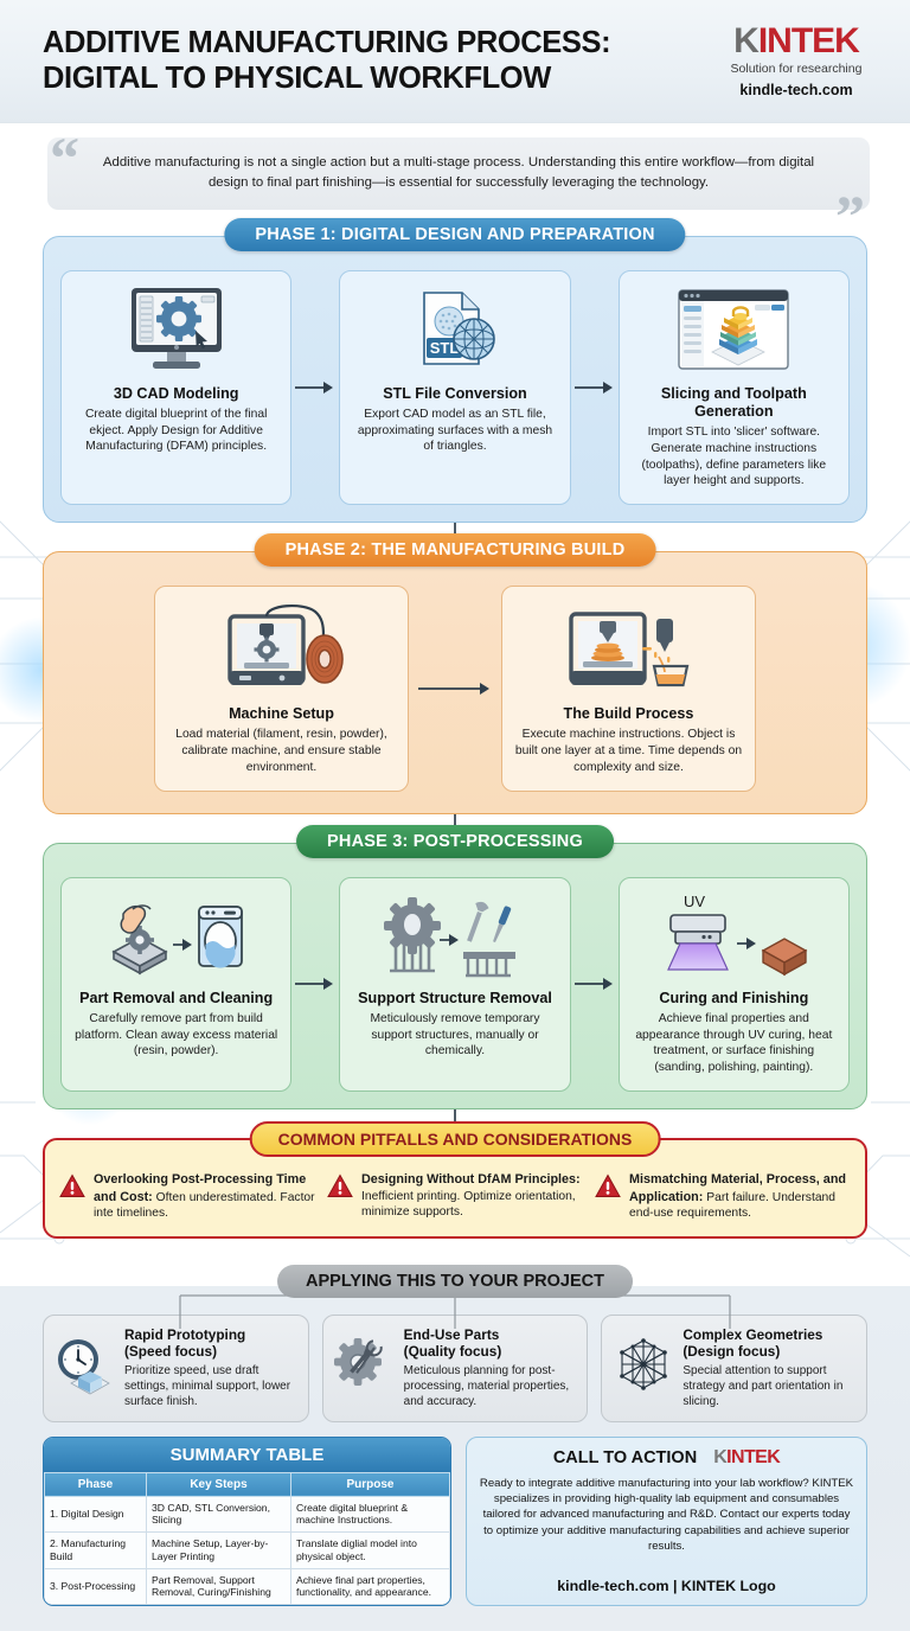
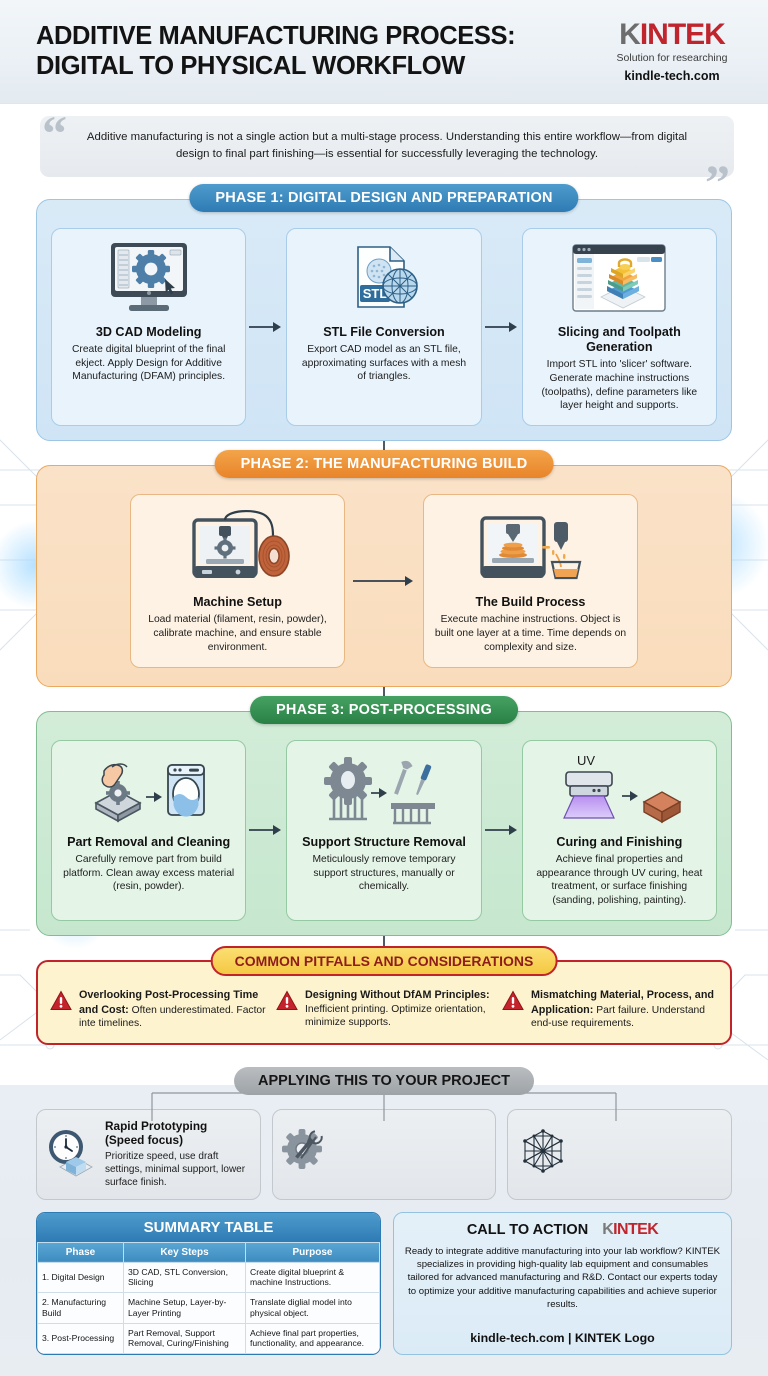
  ADDITIVE MANUFACTURING PROCESS:
  DIGITAL TO PHYSICAL WORKFLOW
  KINTEK
  Solution for researching
  kindle-tech.com
  “
  Additive manufacturing is not a single action but a multi-stage process. Understanding this entire workflow—from digital design to final part finishing—is essential for successfully leveraging the technology.
  ”
  PHASE 1: DIGITAL DESIGN AND PREPARATION
  3D CAD Modeling
  Create digital blueprint of the final ekject. Apply Design for Additive Manufacturing (DFAM) principles.
  STL
  STL File Conversion
  Export CAD model as an STL file, approximating surfaces with a mesh of triangles.
  Slicing and Toolpath Generation
  Import STL into 'slicer' software. Generate machine instructions (toolpaths), define parameters like layer height and supports.
  PHASE 2: THE MANUFACTURING BUILD
  Machine Setup
  Load material (filament, resin, powder), calibrate machine, and ensure stable environment.
  The Build Process
  Execute machine instructions. Object is built one layer at a time. Time depends on complexity and size.
  PHASE 3: POST-PROCESSING
  Part Removal and Cleaning
  Carefully remove part from build platform. Clean away excess material (resin, powder).
  Support Structure Removal
  Meticulously remove temporary support structures, manually or chemically.
  UV
  Curing and Finishing
  Achieve final properties and appearance through UV curing, heat treatment, or surface finishing (sanding, polishing, painting).
  COMMON PITFALLS AND CONSIDERATIONS
  Overlooking Post-Processing Time and Cost: Often underestimated. Factor inte timelines.
  Designing Without DfAM Principles: Inefficient printing. Optimize orientation, minimize supports.
  Mismatching Material, Process, and Application: Part failure. Understand end-use requirements.
  APPLYING THIS TO YOUR PROJECT
  Rapid Prototyping
  (Speed focus)
  Prioritize speed, use draft settings, minimal support, lower surface finish.
- End-Use Parts
- (Quality focus)
- Meticulous planning for post-processing, material properties, and accuracy.
- Complex Geometries
- (Design focus)
- Special attention to support strategy and part orientation in slicing.
  SUMMARY TABLE
  Phase	Key Steps	Purpose
  1. Digital Design	3D CAD, STL Conversion, Slicing	Create digital blueprint & machine Instructions.
  2. Manufacturing Build	Machine Setup, Layer-by-Layer Printing	Translate diglial model into physical object.
  3. Post-Processing	Part Removal, Support Removal, Curing/Finishing	Achieve final part properties, functionality, and appearance.
  CALL TO ACTION
  KINTEK
  Ready to integrate additive manufacturing into your lab workflow? KINTEK specializes in providing high-quality lab equipment and consumables tailored for advanced manufacturing and R&D. Contact our experts today to optimize your additive manufacturing capabilities and achieve superior results.
  kindle-tech.com | KINTEK Logo
